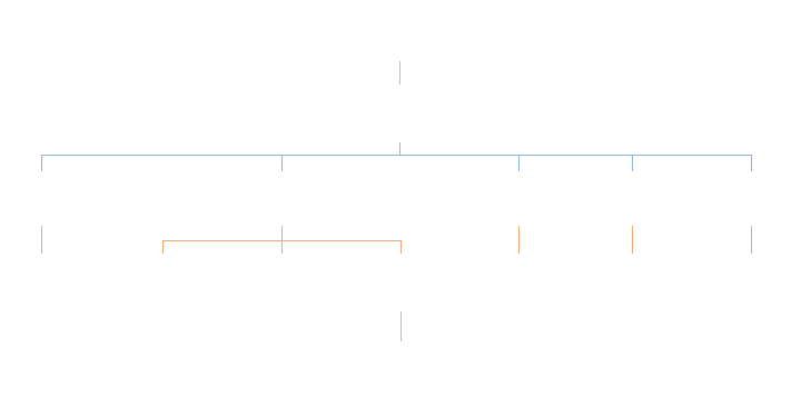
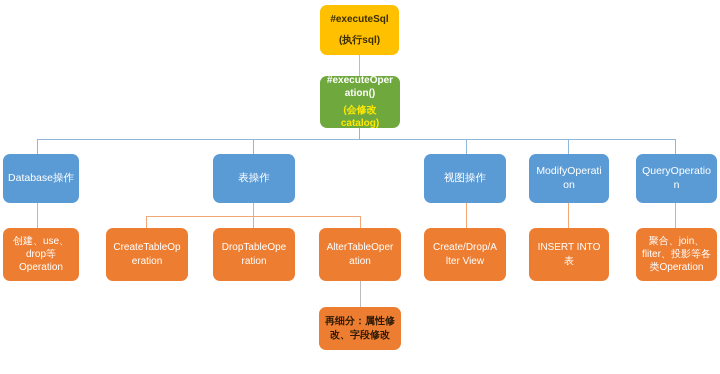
+ #executeSql
+ (执行sql)
+ #executeOper
+ ation()
+ (会修改catalog)
+ Database操作
+ 表操作
+ 视图操作
+ ModifyOperati
+ on
+ QueryOperatio
+ n
+ 创建、use、
+ drop等
+ Operation
+ CreateTableOp
+ eration
+ DropTableOpe
+ ration
+ AlterTableOper
+ ation
+ Create/Drop/A
+ lter View
+ INSERT INTO表
+ 聚合、join、
+ fliter、投影等各
+ 类Operation
+ 再细分：属性修
+ 改、字段修改
